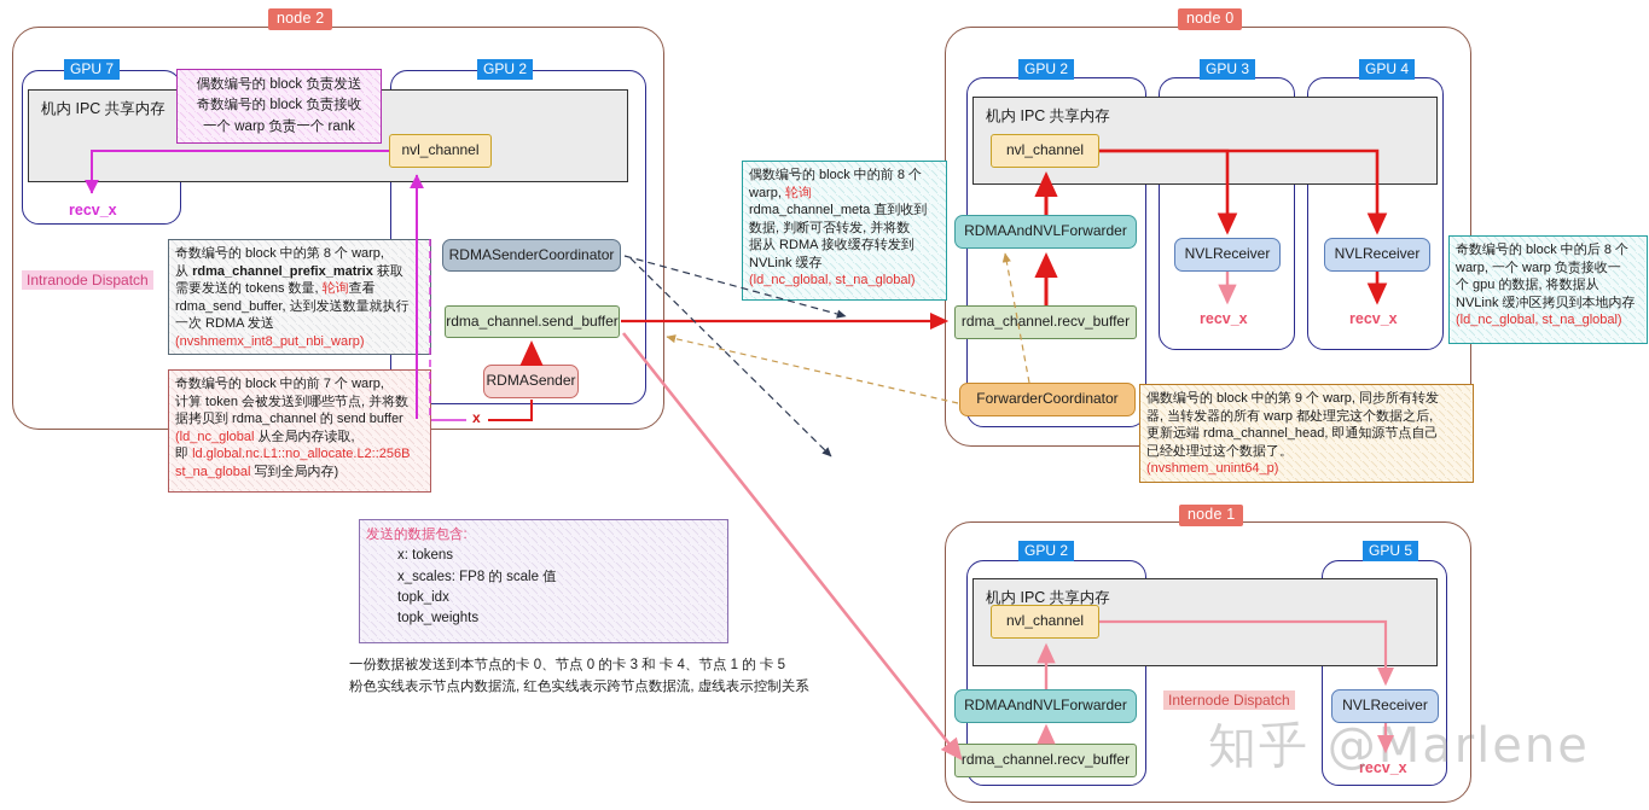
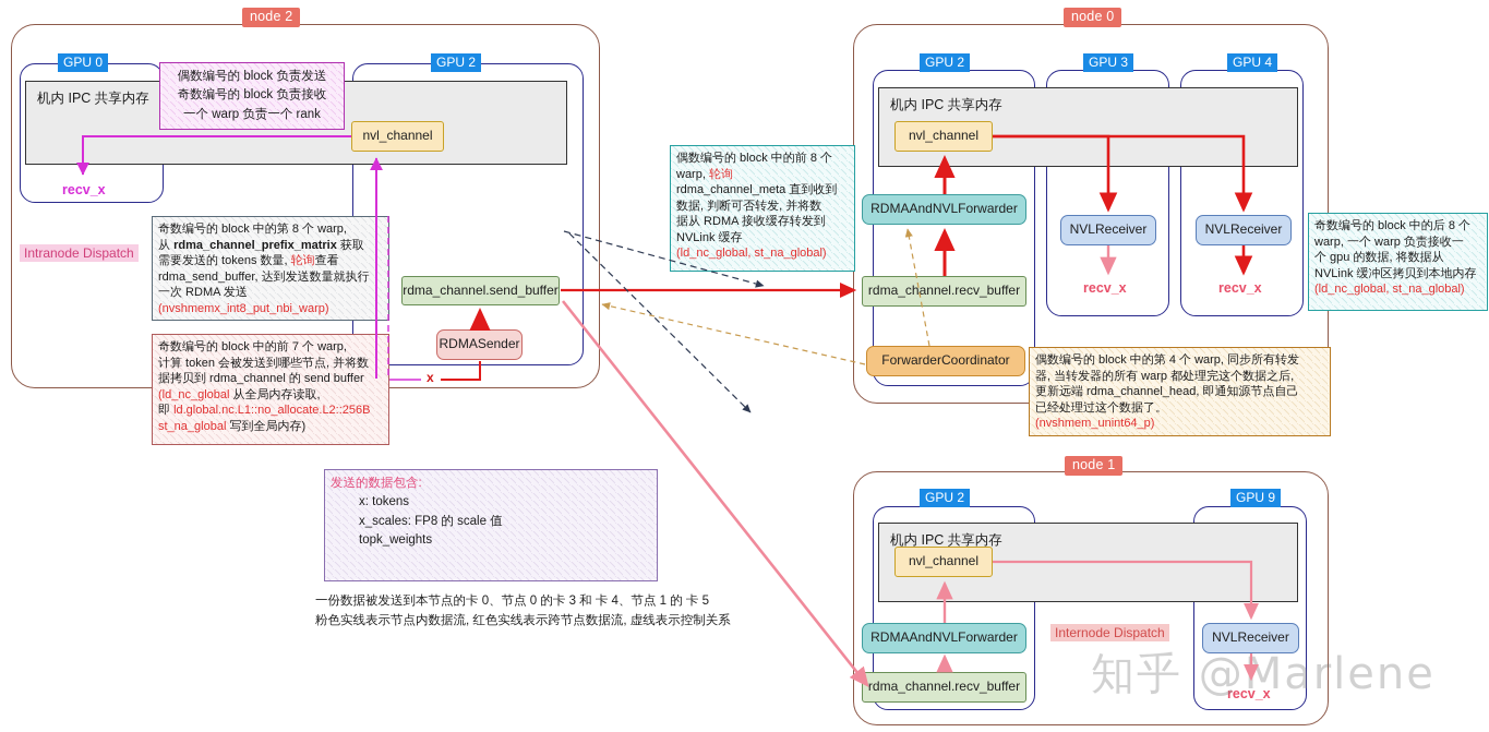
  node 2
- GPU 7
+ GPU 0
  GPU 2
  机内 IPC 共享内存
  nvl_channel
  recv_x
  Intranode Dispatch
- RDMASenderCoordinator
  rdma_channel.send_buffer
  RDMASender
  x
  偶数编号的 block 负责发送
  奇数编号的 block 负责接收
  一个 warp 负责一个 rank
  奇数编号的 block 中的第 8 个 warp,
  从 rdma_channel_prefix_matrix 获取
  需要发送的 tokens 数量, 轮询查看
  rdma_send_buffer, 达到发送数量就执行
  一次 RDMA 发送
  (nvshmemx_int8_put_nbi_warp)
  奇数编号的 block 中的前 7 个 warp,
  计算 token 会被发送到哪些节点, 并将数
  据拷贝到 rdma_channel 的 send buffer
  (ld_nc_global 从全局内存读取,
  即 ld.global.nc.L1::no_allocate.L2::256B
  st_na_global 写到全局内存)
  node 0
  GPU 2
  GPU 3
  GPU 4
  机内 IPC 共享内存
  nvl_channel
  RDMAAndNVLForwarder
  rdma_channel.recv_buffer
  NVLReceiver
  recv_x
  NVLReceiver
  recv_x
  ForwarderCoordinator
  偶数编号的 block 中的前 8 个
  warp, 轮询
  rdma_channel_meta 直到收到
  数据, 判断可否转发, 并将数
  据从 RDMA 接收缓存转发到
  NVLink 缓存
  (ld_nc_global, st_na_global)
  奇数编号的 block 中的后 8 个
  warp, 一个 warp 负责接收一
  个 gpu 的数据, 将数据从
  NVLink 缓冲区拷贝到本地内存
  (ld_nc_global, st_na_global)
- 偶数编号的 block 中的第 9 个 warp, 同步所有转发
+ 偶数编号的 block 中的第 4 个 warp, 同步所有转发
  器, 当转发器的所有 warp 都处理完这个数据之后,
  更新远端 rdma_channel_head, 即通知源节点自己
  已经处理过这个数据了。
  (nvshmem_unint64_p)
  node 1
  GPU 2
- GPU 5
+ GPU 9
  机内 IPC 共享内存
  nvl_channel
  RDMAAndNVLForwarder
  rdma_channel.recv_buffer
  Internode Dispatch
  NVLReceiver
  recv_x
  发送的数据包含:
  x: tokens
  x_scales: FP8 的 scale 值
- topk_idx
  topk_weights
  一份数据被发送到本节点的卡 0、节点 0 的卡 3 和 卡 4、节点 1 的 卡 5
  粉色实线表示节点内数据流, 红色实线表示跨节点数据流, 虚线表示控制关系
  知乎 @Marlene
